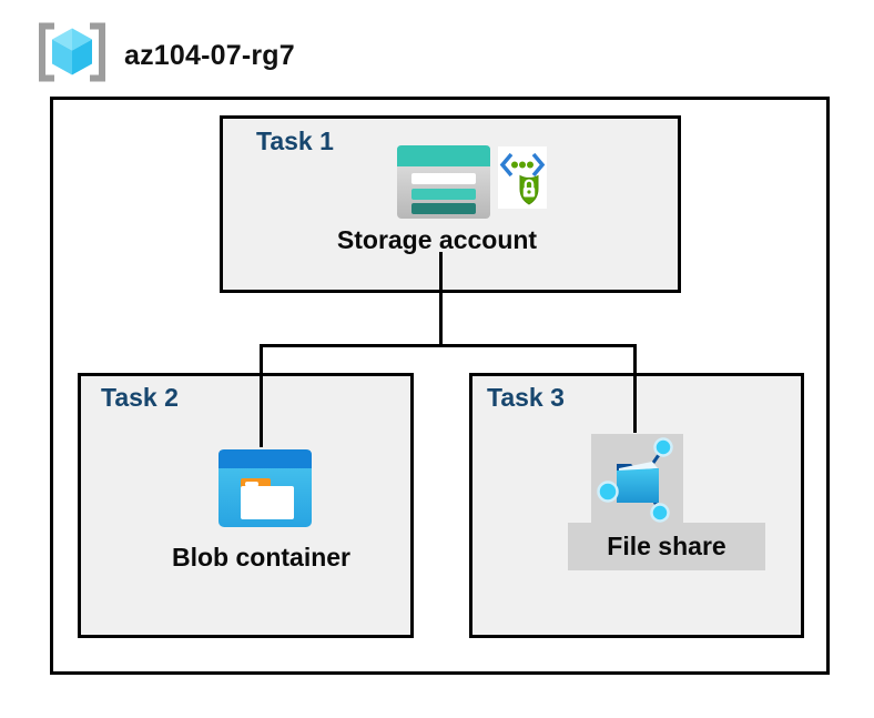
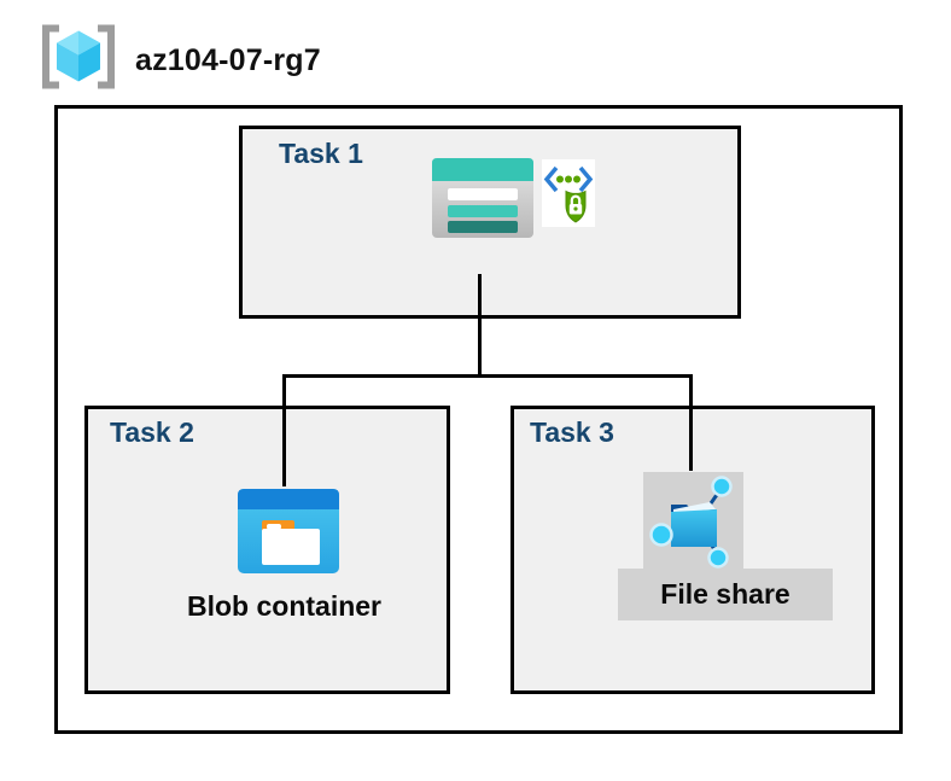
  az104-07-rg7
  Task 1
- Storage account
  Task 2
  Blob container
  Task 3
  File share
